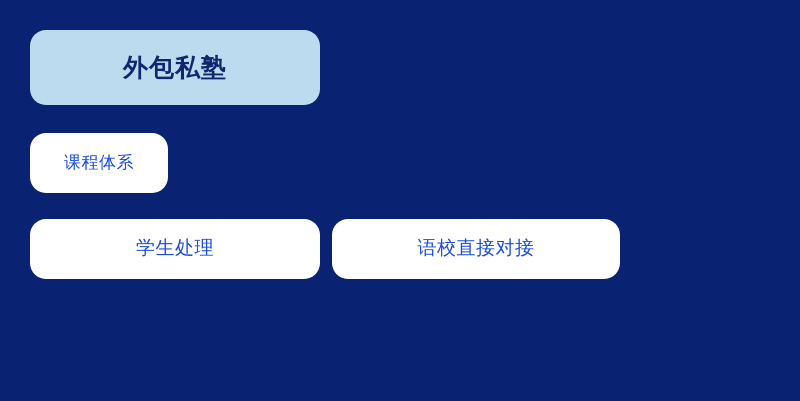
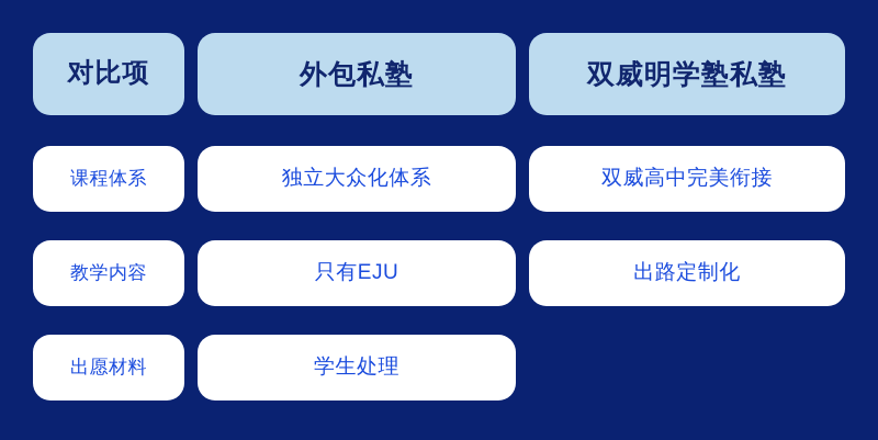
+ 对比项
  外包私塾
+ 双威明学塾私塾
  课程体系
+ 独立大众化体系
+ 双威高中完美衔接
+ 教学内容
+ 只有EJU
+ 出路定制化
+ 出愿材料
  学生处理
- 语校直接对接
